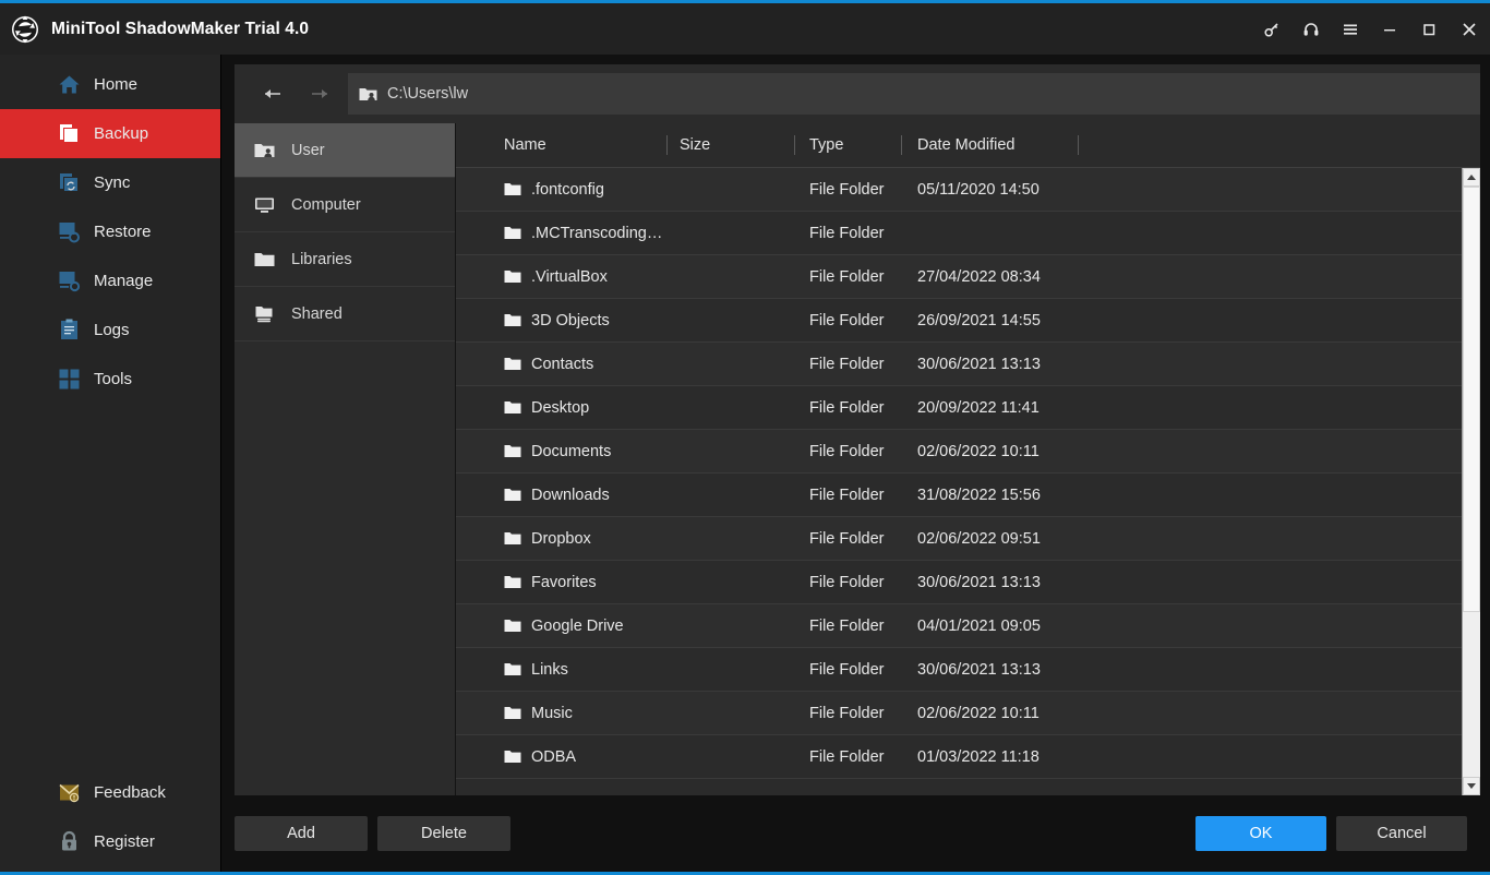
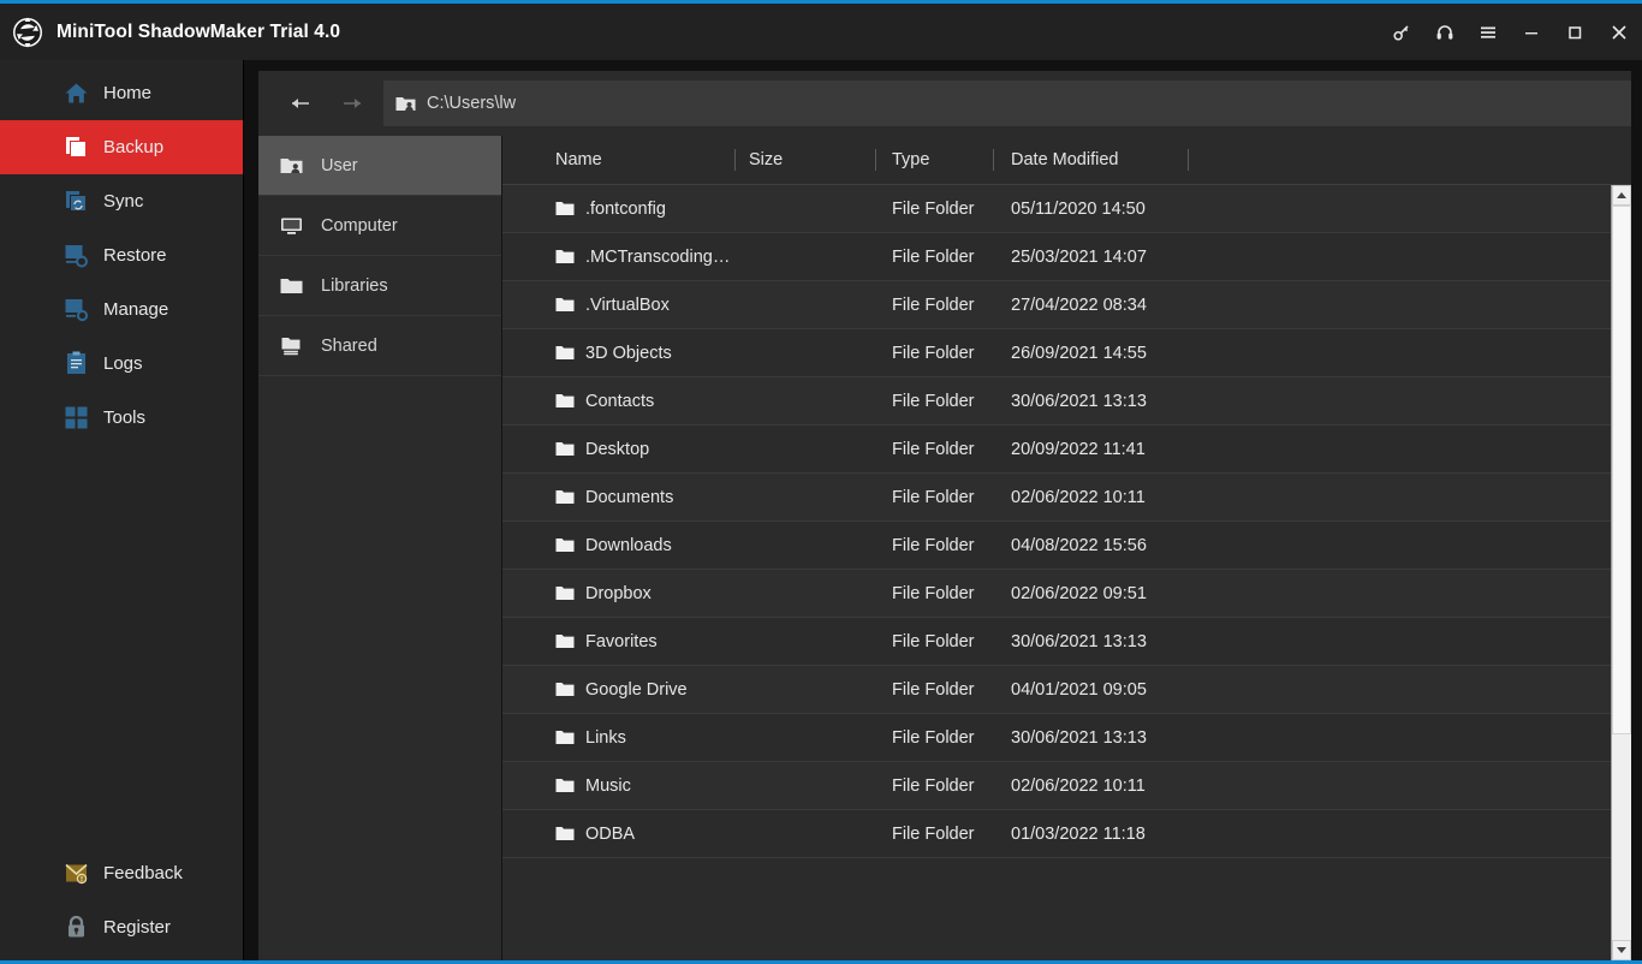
  MiniTool ShadowMaker Trial 4.0
  Home
  Backup
  Sync
  Restore
  Manage
  Logs
  Tools
  Feedback
  Register
  C:\Users\lw
  User
  Computer
  Libraries
  Shared
  Name
  Size
  Type
  Date Modified
  .fontconfig
  File Folder
  05/11/2020 14:50
  .MCTranscoding…
  File Folder
+ 25/03/2021 14:07
  .VirtualBox
  File Folder
  27/04/2022 08:34
  3D Objects
  File Folder
  26/09/2021 14:55
  Contacts
  File Folder
  30/06/2021 13:13
  Desktop
  File Folder
  20/09/2022 11:41
  Documents
  File Folder
  02/06/2022 10:11
  Downloads
  File Folder
- 31/08/2022 15:56
+ 04/08/2022 15:56
  Dropbox
  File Folder
  02/06/2022 09:51
  Favorites
  File Folder
  30/06/2021 13:13
  Google Drive
  File Folder
  04/01/2021 09:05
  Links
  File Folder
  30/06/2021 13:13
  Music
  File Folder
  02/06/2022 10:11
  ODBA
  File Folder
  01/03/2022 11:18
- Add
- Delete
- OK
- Cancel
